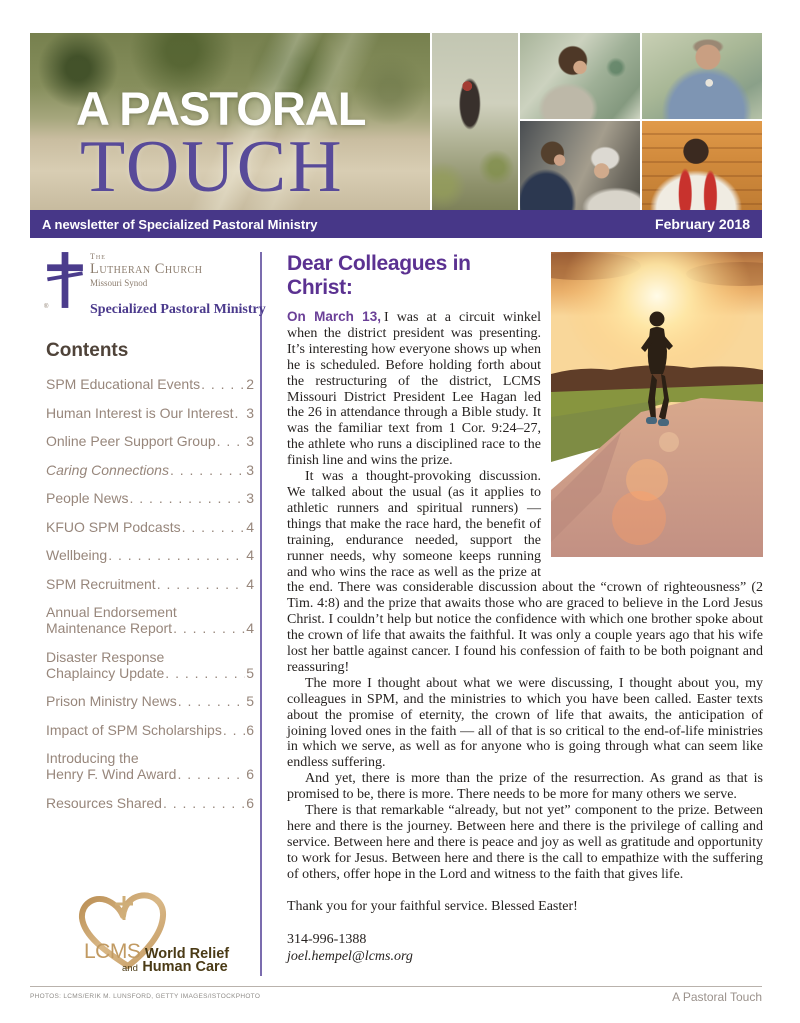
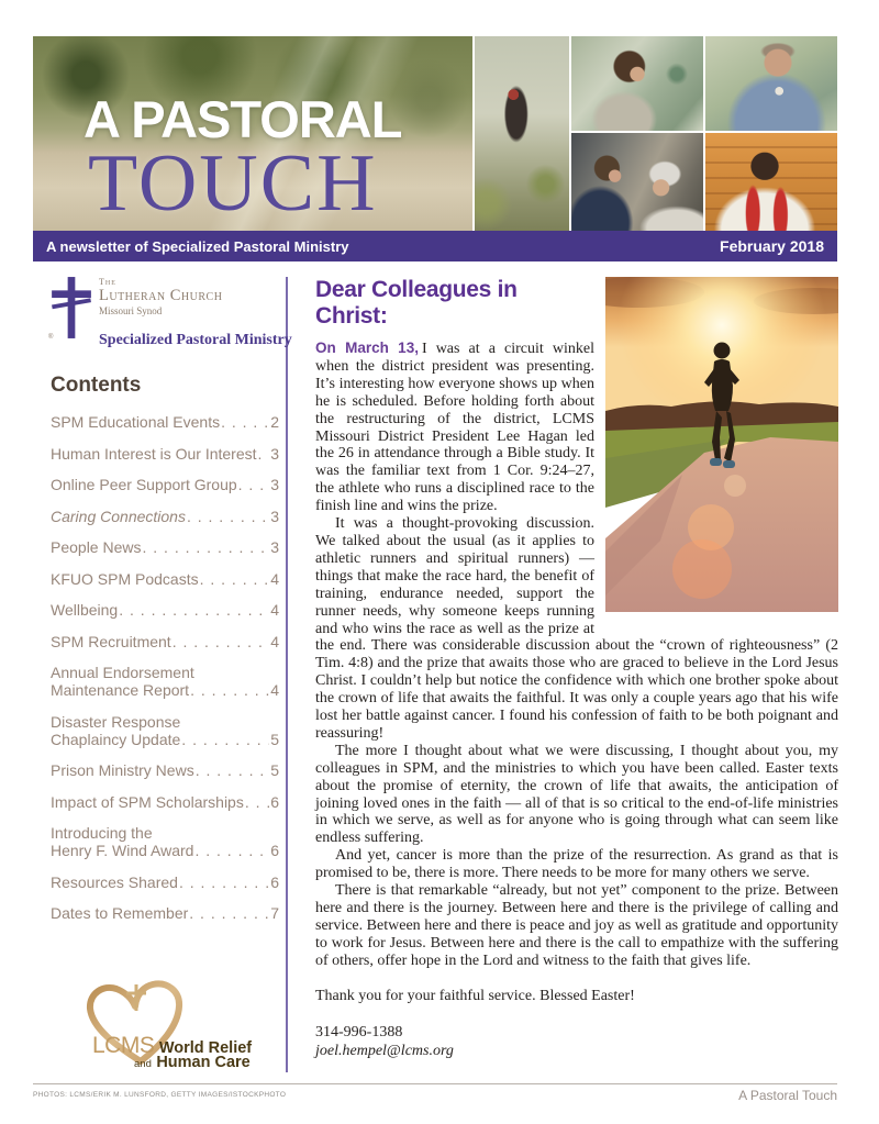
  A PASTORAL
  TOUCH
  A newsletter of Specialized Pastoral Ministry
  February 2018
  The
  Lutheran Church
  Missouri Synod
  Specialized Pastoral Ministry
  Contents
  SPM Educational Events
  2
  Human Interest is Our Interest
  3
  Online Peer Support Group
  3
  Caring Connections
  3
  People News
  3
  KFUO SPM Podcasts
  4
  Wellbeing
  4
  SPM Recruitment
  4
  Annual Endorsement
  Maintenance Report
  4
  Disaster Response
  Chaplaincy Update
  5
  Prison Ministry News
  5
  Impact of SPM Scholarships
  6
  Introducing the
  Henry F. Wind Award
  6
  Resources Shared
  6
+ Dates to Remember
+ 7
  LCMS World Relief
  and Human Care
  Dear Colleagues in Christ:
  On March 13, I was at a circuit winkel when the district president was presenting. It’s interesting how everyone shows up when he is scheduled. Before holding forth about the restructuring of the district, LCMS Missouri District President Lee Hagan led the 26 in attendance through a Bible study. It was the familiar text from 1 Cor. 9:24–27, the athlete who runs a disciplined race to the finish line and wins the prize.
  It was a thought-provoking discussion. We talked about the usual (as it applies to athletic runners and spiritual runners) — things that make the race hard, the benefit of training, endurance needed, support the runner needs, why someone keeps running and who wins the race as well as the prize at the end. There was considerable discussion about the “crown of righteousness” (2 Tim. 4:8) and the prize that awaits those who are graced to believe in the Lord Jesus Christ. I couldn’t help but notice the confidence with which one brother spoke about the crown of life that awaits the faithful. It was only a couple years ago that his wife lost her battle against cancer. I found his confession of faith to be both poignant and reassuring!
  The more I thought about what we were discussing, I thought about you, my colleagues in SPM, and the ministries to which you have been called. Easter texts about the promise of eternity, the crown of life that awaits, the anticipation of joining loved ones in the faith — all of that is so critical to the end-of-life ministries in which we serve, as well as for anyone who is going through what can seem like endless suffering.
- And yet, there is more than the prize of the resurrection. As grand as that is promised to be, there is more. There needs to be more for many others we serve.
+ And yet, cancer is more than the prize of the resurrection. As grand as that is promised to be, there is more. There needs to be more for many others we serve.
  There is that remarkable “already, but not yet” component to the prize. Between here and there is the journey. Between here and there is the privilege of calling and service. Between here and there is peace and joy as well as gratitude and opportunity to work for Jesus. Between here and there is the call to empathize with the suffering of others, offer hope in the Lord and witness to the faith that gives life.
  Thank you for your faithful service. Blessed Easter!
  314-996-1388
  joel.hempel@lcms.org
  A Pastoral Touch
